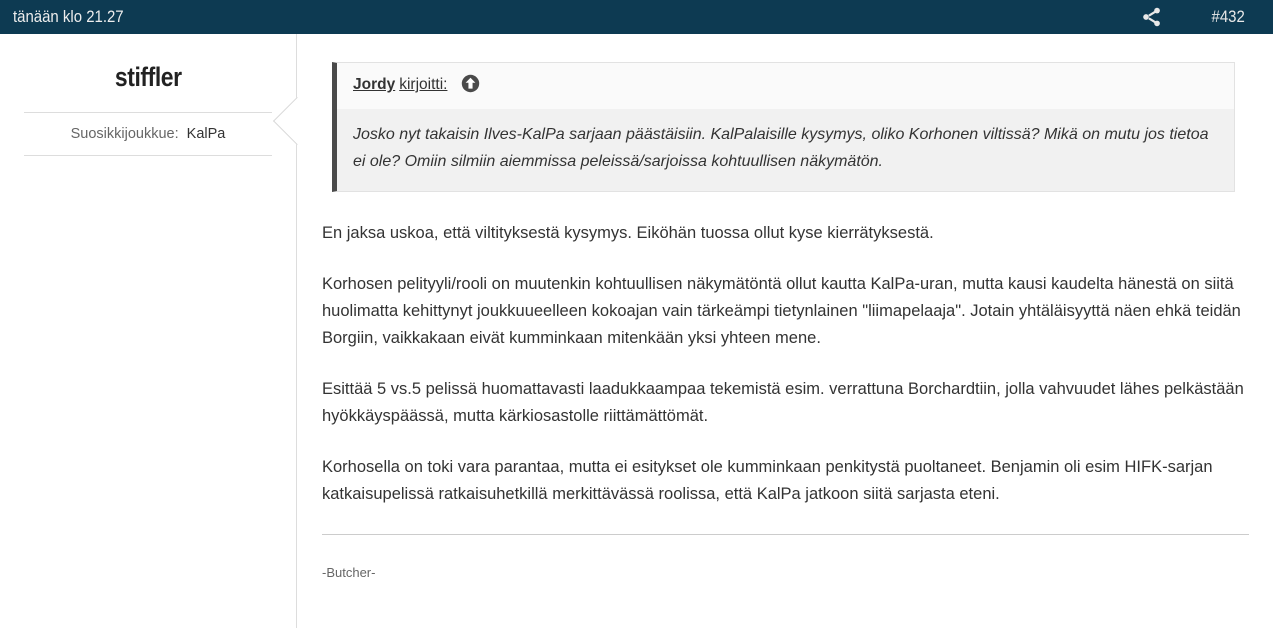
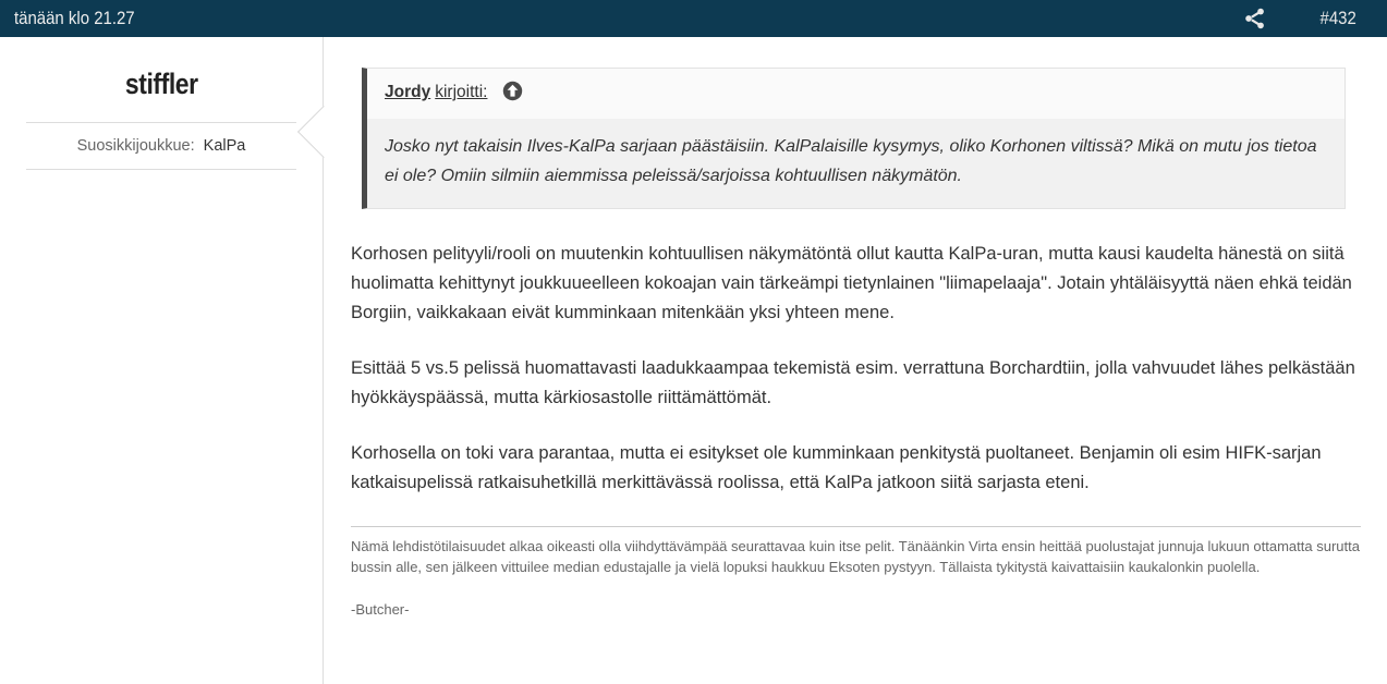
  tänään klo 21.27
  #432
  stiffler
  Suosikkijoukkue: KalPa
  Jordy kirjoitti:
  Josko nyt takaisin Ilves-KalPa sarjaan päästäisiin. KalPalaisille kysymys, oliko Korhonen viltissä? Mikä on mutu jos tietoa ei ole? Omiin silmiin aiemmissa peleissä/sarjoissa kohtuullisen näkymätön.
- En jaksa uskoa, että viltityksestä kysymys. Eiköhän tuossa ollut kyse kierrätyksestä.
  Korhosen pelityyli/rooli on muutenkin kohtuullisen näkymätöntä ollut kautta KalPa-uran, mutta kausi kaudelta hänestä on siitä huolimatta kehittynyt joukkuueelleen kokoajan vain tärkeämpi tietynlainen "liimapelaaja". Jotain yhtäläisyyttä näen ehkä teidän Borgiin, vaikkakaan eivät kumminkaan mitenkään yksi yhteen mene.
  Esittää 5 vs.5 pelissä huomattavasti laadukkaampaa tekemistä esim. verrattuna Borchardtiin, jolla vahvuudet lähes pelkästään hyökkäyspäässä, mutta kärkiosastolle riittämättömät.
  Korhosella on toki vara parantaa, mutta ei esitykset ole kumminkaan penkitystä puoltaneet. Benjamin oli esim HIFK-sarjan katkaisupelissä ratkaisuhetkillä merkittävässä roolissa, että KalPa jatkoon siitä sarjasta eteni.
+ Nämä lehdistötilaisuudet alkaa oikeasti olla viihdyttävämpää seurattavaa kuin itse pelit. Tänäänkin Virta ensin heittää puolustajat junnuja lukuun ottamatta surutta bussin alle, sen jälkeen vittuilee median edustajalle ja vielä lopuksi haukkuu Eksoten pystyyn. Tällaista tykitystä kaivattaisiin kaukalonkin puolella.
  -Butcher-
